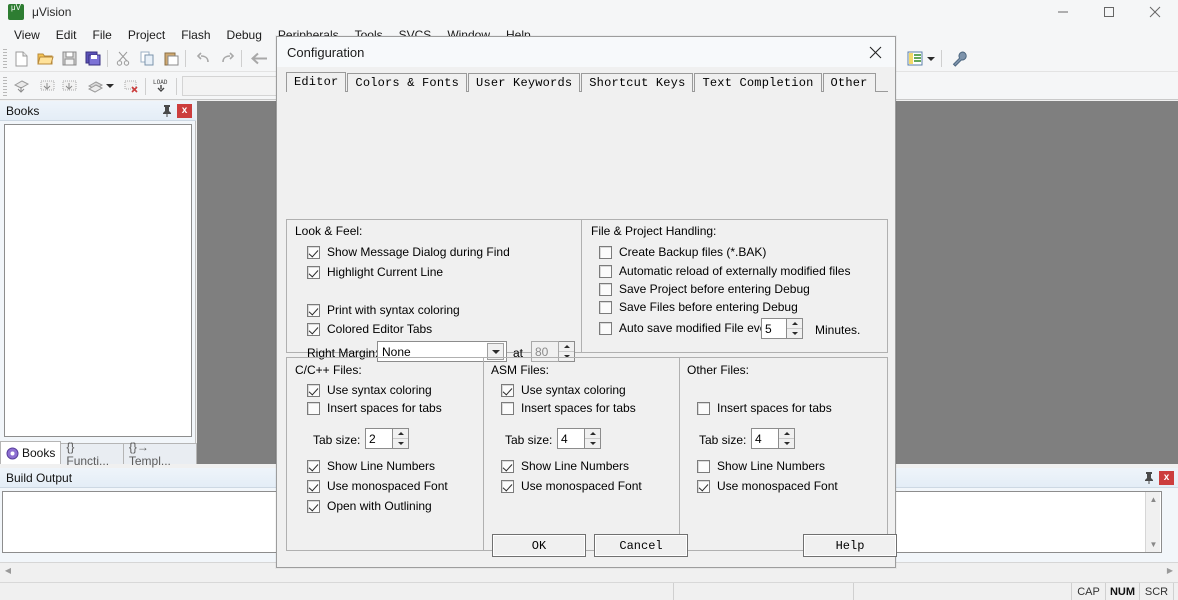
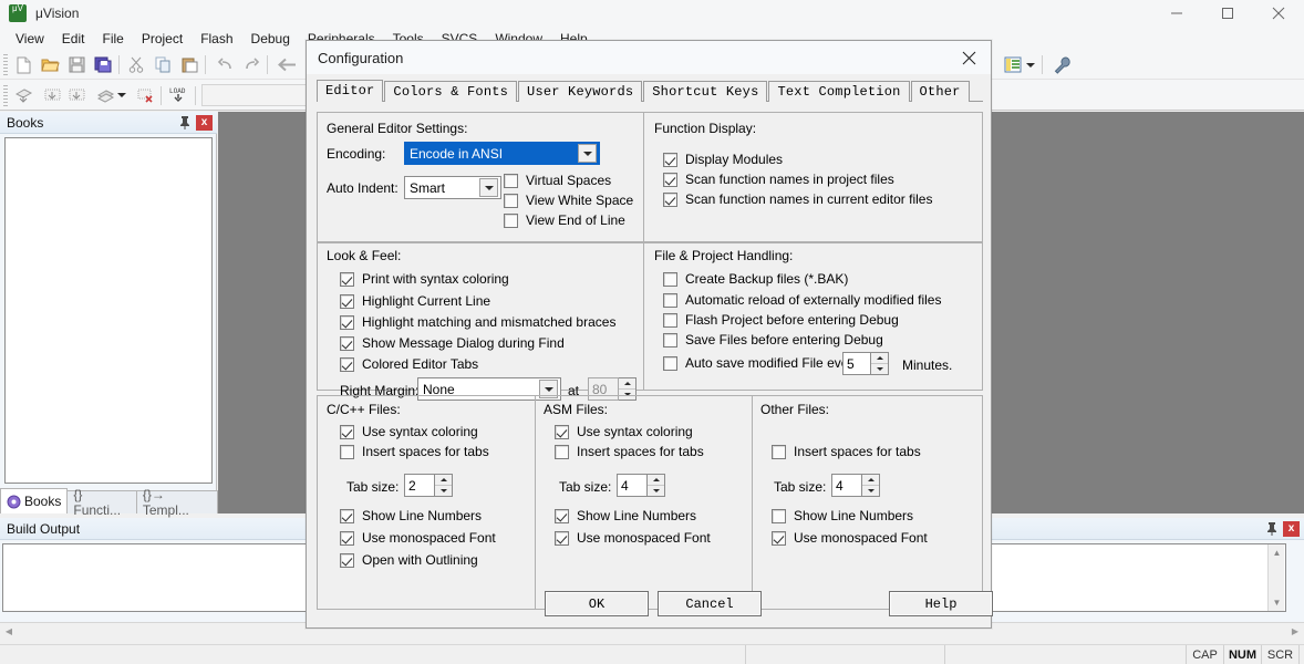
  μVision
  View
  Edit
  File
  Project
  Flash
  Debug
  Peripherals
  Tools
  SVCS
  Window
  Help
  Books
  x
  Books
  {} Functi...
  {}→ Templ...
  Build Output
  x
  ▲
  ▼
  ◀
  ▶
  CAP
  NUM
  SCR
  Configuration
  Editor
  Colors & Fonts
  User Keywords
  Shortcut Keys
  Text Completion
  Other
+ General Editor Settings:
+ Encoding:
+ Encode in ANSI
+ Auto Indent:
+ Smart
+ Virtual Spaces
+ View White Space
+ View End of Line
+ Function Display:
+ Display Modules
+ Scan function names in project files
+ Scan function names in current editor files
  Look & Feel:
- Show Message Dialog during Find
+ Print with syntax coloring
  Highlight Current Line
+ Highlight matching and mismatched braces
- Print with syntax coloring
+ Show Message Dialog during Find
  Colored Editor Tabs
  Right Margin
  None
  at
  80
  File & Project Handling:
  Create Backup files (*.BAK)
  Automatic reload of externally modified files
- Save Project before entering Debug
+ Flash Project before entering Debug
  Save Files before entering Debug
  Auto save modified File ev
  5
  Minutes.
  C/C++ Files:
  Use syntax coloring
  Insert spaces for tabs
  Tab size:
  2
  Show Line Numbers
  Use monospaced Font
  Open with Outlining
  ASM Files:
  Use syntax coloring
  Insert spaces for tabs
  Tab size:
  4
  Show Line Numbers
  Use monospaced Font
  Other Files:
  Insert spaces for tabs
  Tab size:
  4
  Show Line Numbers
  Use monospaced Font
  OK
  Cancel
  Help
